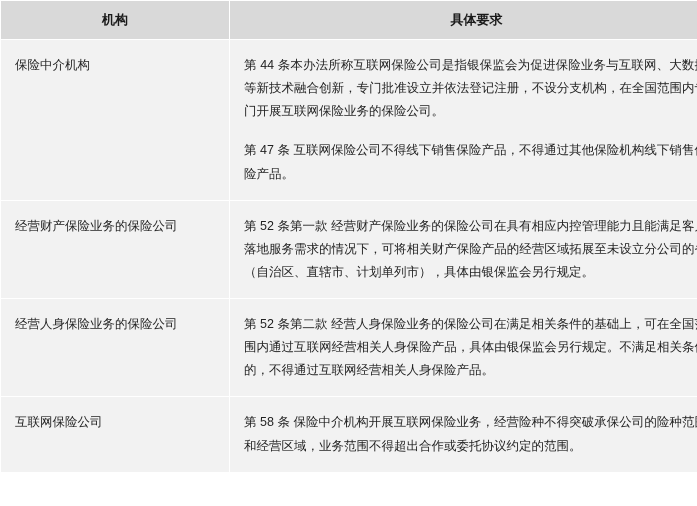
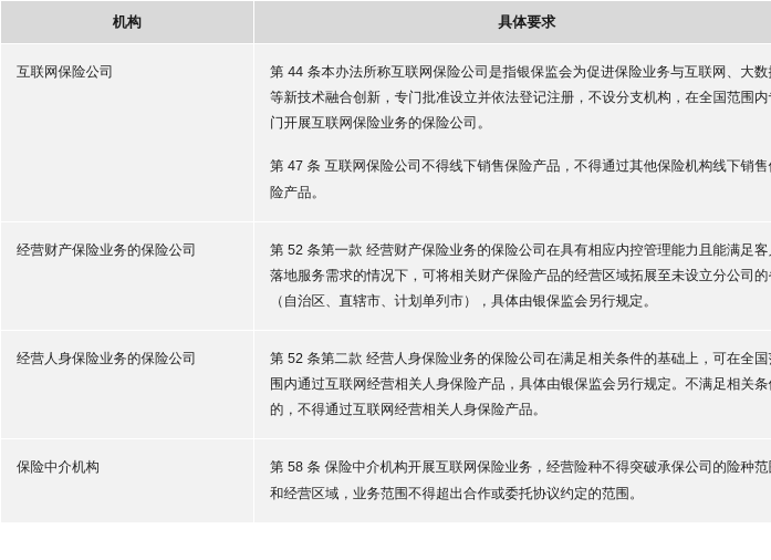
  机构	具体要求
- 保险中介机构	第 44 条本办法所称互联网保险公司是指银保监会为促进保险业务与互联网、大数等新技术融合创新，专门批准设立并依法登记注册，不设分支机构，在全国范围内门开展互联网保险业务的保险公司。 第 47 条 互联网保险公司不得线下销售保险产品，不得通过其他保险机构线下销售险产品。
+ 互联网保险公司	第 44 条本办法所称互联网保险公司是指银保监会为促进保险业务与互联网、大数等新技术融合创新，专门批准设立并依法登记注册，不设分支机构，在全国范围内门开展互联网保险业务的保险公司。 第 47 条 互联网保险公司不得线下销售保险产品，不得通过其他保险机构线下销售险产品。
  经营财产保险业务的保险公司	第 52 条第一款 经营财产保险业务的保险公司在具有相应内控管理能力且能满足客落地服务需求的情况下，可将相关财产保险产品的经营区域拓展至未设立分公司的（自治区、直辖市、计划单列市），具体由银保监会另行规定。
  经营人身保险业务的保险公司	第 52 条第二款 经营人身保险业务的保险公司在满足相关条件的基础上，可在全国围内通过互联网经营相关人身保险产品，具体由银保监会另行规定。不满足相关条的，不得通过互联网经营相关人身保险产品。
- 互联网保险公司	第 58 条 保险中介机构开展互联网保险业务，经营险种不得突破承保公司的险种范和经营区域，业务范围不得超出合作或委托协议约定的范围。
+ 保险中介机构	第 58 条 保险中介机构开展互联网保险业务，经营险种不得突破承保公司的险种范和经营区域，业务范围不得超出合作或委托协议约定的范围。
